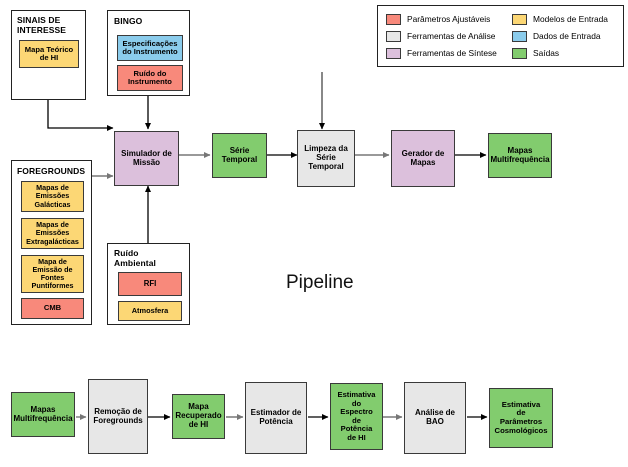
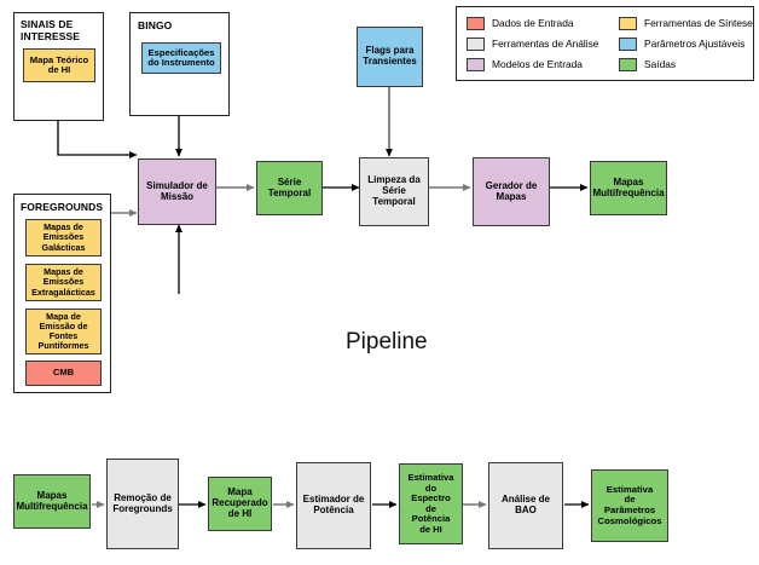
  SINAIS DE
  INTERESSE
  Mapa Teórico
  de HI
  BINGO
  Especificações
  do Instrumento
- Ruído do
- Instrumento
  FOREGROUNDS
  Mapas de
  Emissões
  Galácticas
  Mapas de
  Emissões
  Extragalácticas
  Mapa de
  Emissão de
  Fontes
  Puntiformes
  CMB
- Ruído
- Ambiental
- RFI
- Atmosfera
  Simulador de
  Missão
  Série
  Temporal
+ Flags para
+ Transientes
  Limpeza da
  Série
  Temporal
  Gerador de
  Mapas
  Mapas
  Multifrequência
  Pipeline
  Mapas
  Multifrequência
  Remoção de
  Foregrounds
  Mapa
  Recuperado
  de HI
  Estimador de
  Potência
  Estimativa
  do
  Espectro
  de
  Potência
  de HI
  Análise de
  BAO
  Estimativa
  de
  Parâmetros
  Cosmológicos
- Parâmetros Ajustáveis
+ Dados de Entrada
- Modelos de Entrada
+ Ferramentas de Síntese
  Ferramentas de Análise
- Dados de Entrada
+ Parâmetros Ajustáveis
- Ferramentas de Síntese
+ Modelos de Entrada
  Saídas
